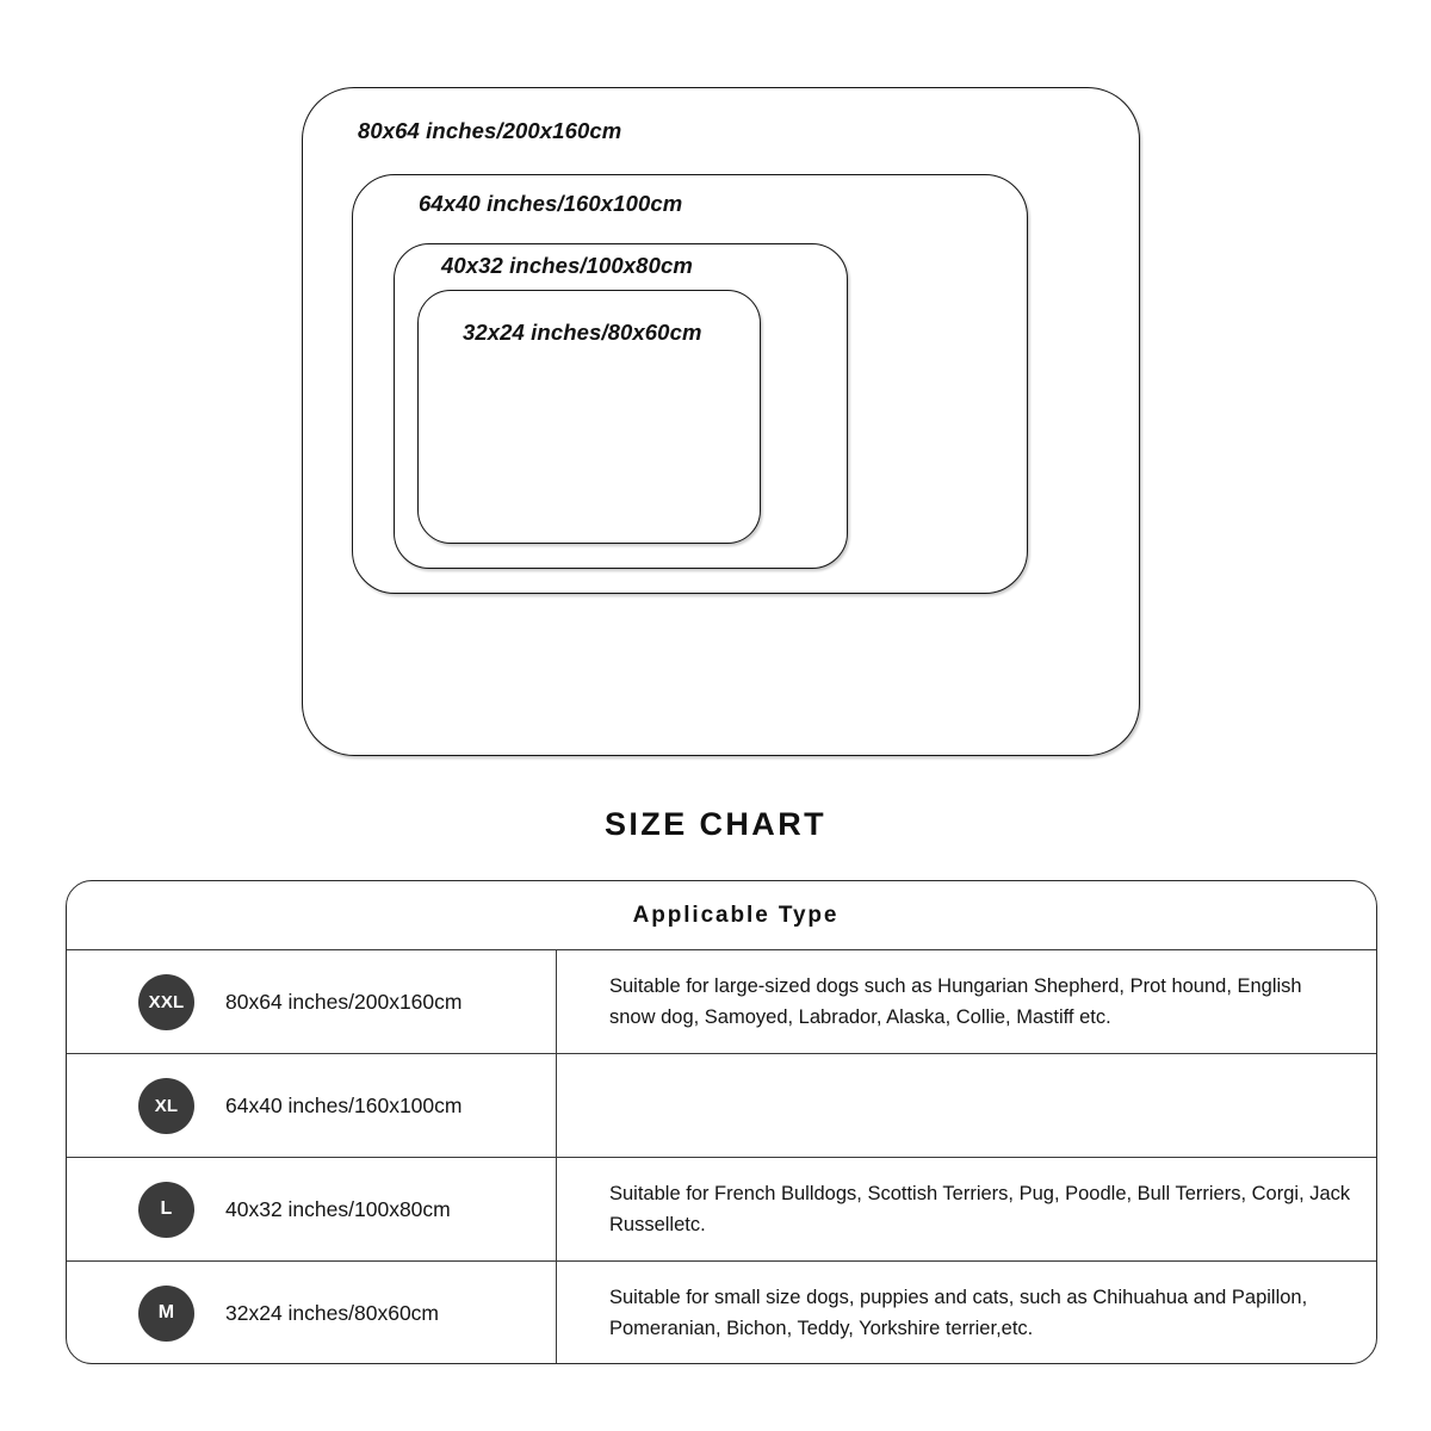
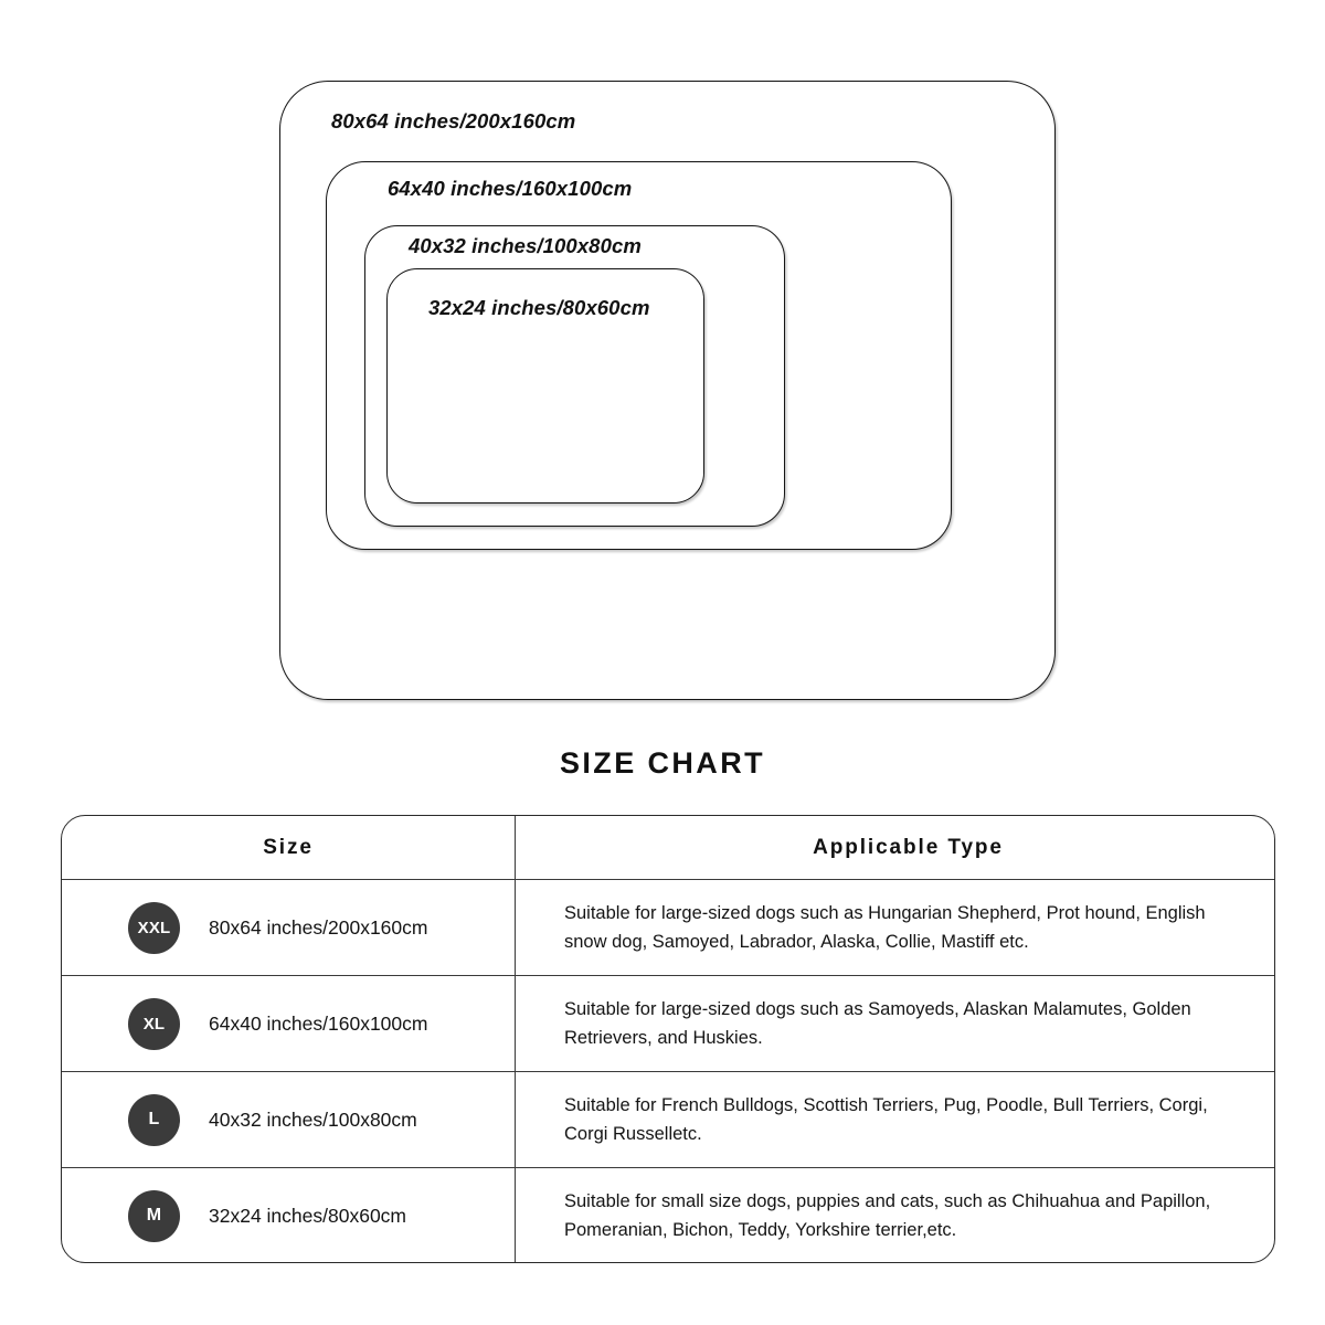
  80x64 inches/200x160cm
  64x40 inches/160x100cm
  40x32 inches/100x80cm
  32x24 inches/80x60cm
  SIZE CHART
+ Size
  Applicable Type
  XXL
  80x64 inches/200x160cm
  Suitable for large-sized dogs such as Hungarian Shepherd, Prot hound, English snow dog, Samoyed, Labrador, Alaska, Collie, Mastiff etc.
  XL
  64x40 inches/160x100cm
+ Suitable for large-sized dogs such as Samoyeds, Alaskan Malamutes, Golden Retrievers, and Huskies.
  L
  40x32 inches/100x80cm
- Suitable for French Bulldogs, Scottish Terriers, Pug, Poodle, Bull Terriers, Corgi, Jack Russelletc.
+ Suitable for French Bulldogs, Scottish Terriers, Pug, Poodle, Bull Terriers, Corgi, Corgi Russelletc.
  M
  32x24 inches/80x60cm
  Suitable for small size dogs, puppies and cats, such as Chihuahua and Papillon, Pomeranian, Bichon, Teddy, Yorkshire terrier,etc.
